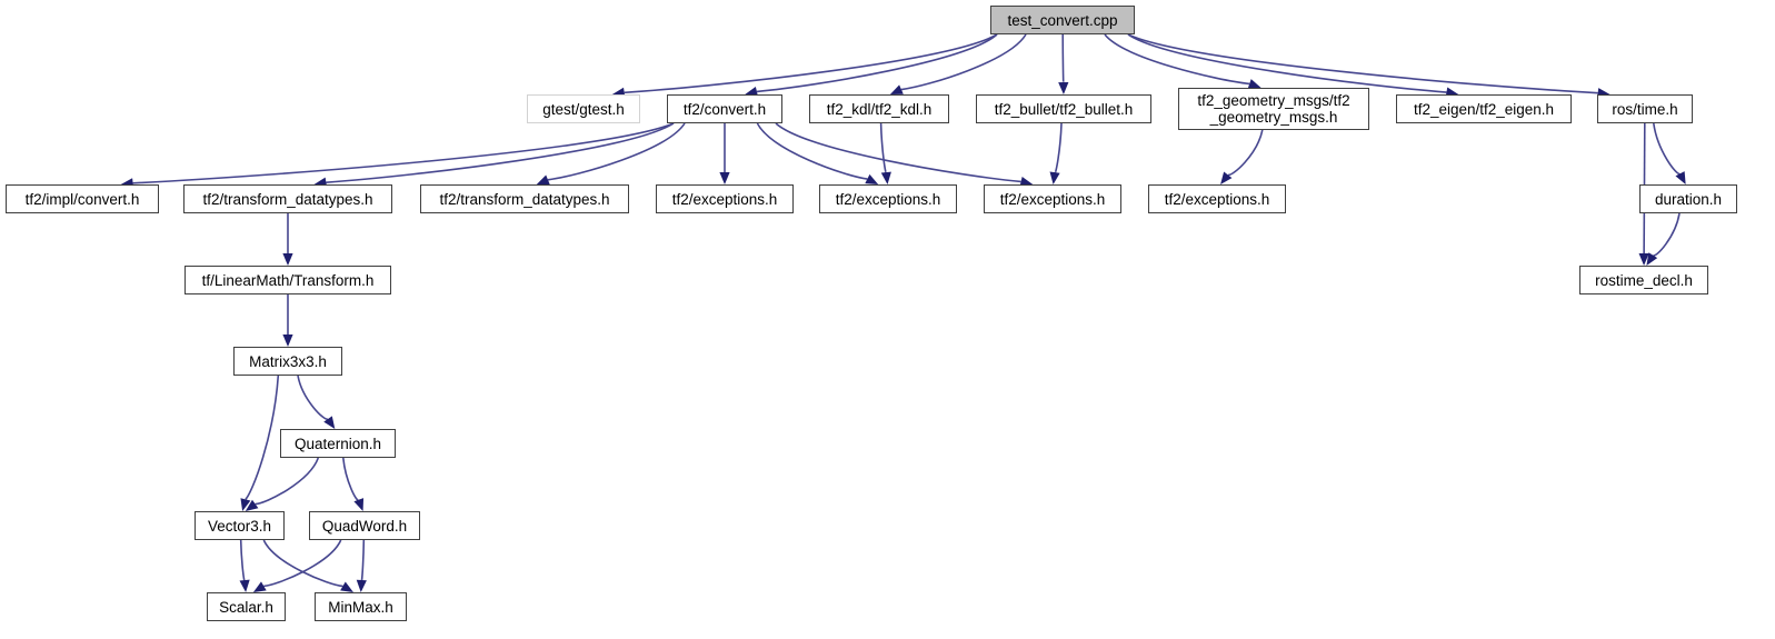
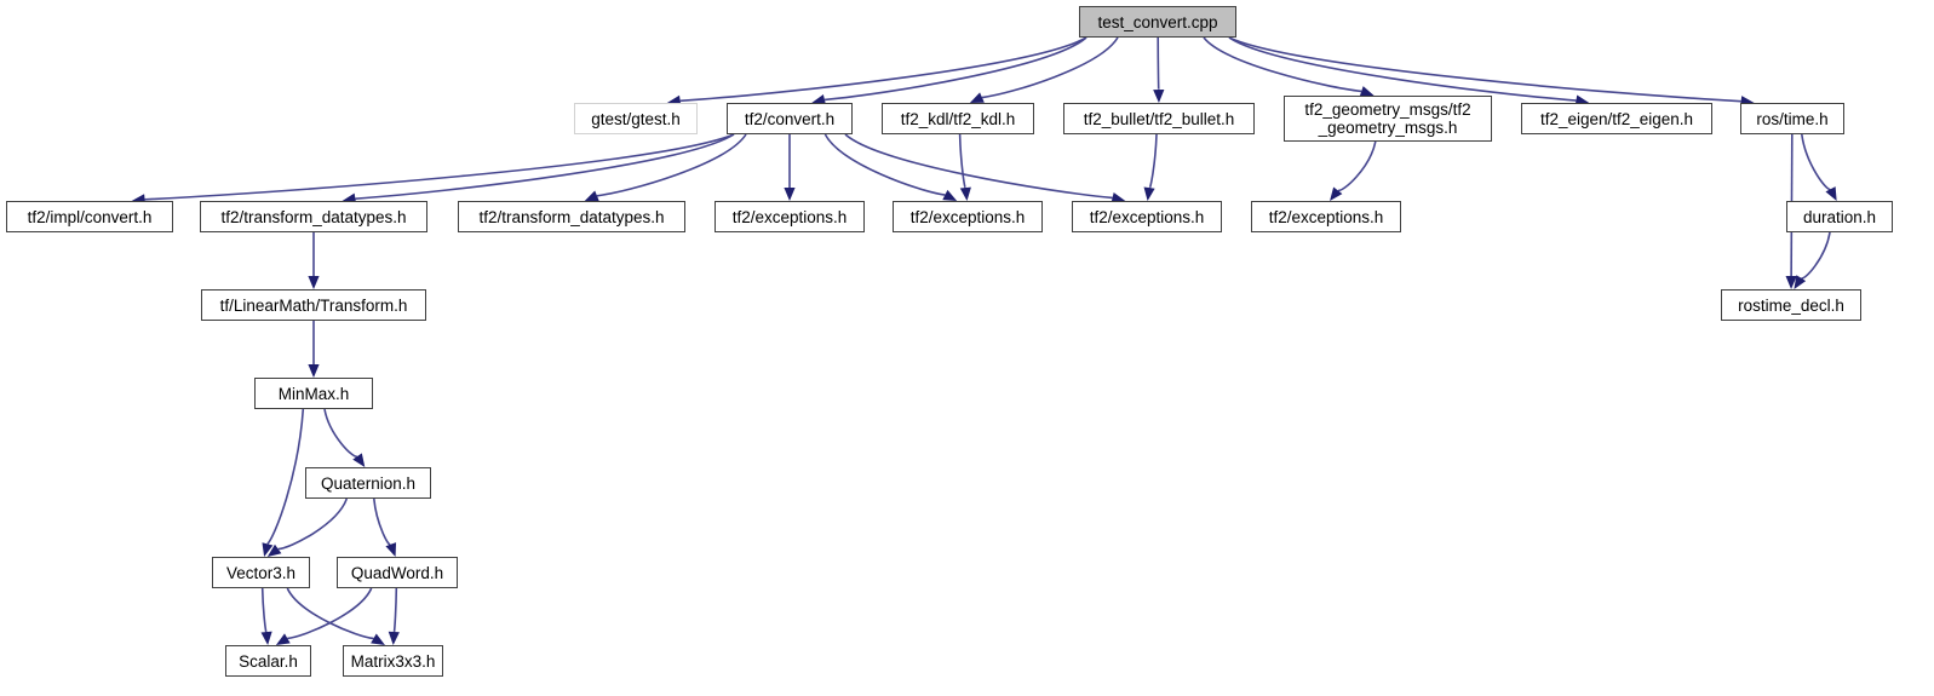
  test_convert.cpp
  gtest/gtest.h
  tf2/convert.h
  tf2_kdl/tf2_kdl.h
  tf2_bullet/tf2_bullet.h
  tf2_geometry_msgs/tf2
  _geometry_msgs.h
  tf2_eigen/tf2_eigen.h
  ros/time.h
  tf2/impl/convert.h
  tf2/transform_datatypes.h
  tf2/transform_datatypes.h
  tf2/exceptions.h
  tf2/exceptions.h
  tf2/exceptions.h
  tf2/exceptions.h
  duration.h
  rostime_decl.h
  tf/LinearMath/Transform.h
- Matrix3x3.h
+ MinMax.h
  Quaternion.h
  Vector3.h
  QuadWord.h
  Scalar.h
- MinMax.h
+ Matrix3x3.h
